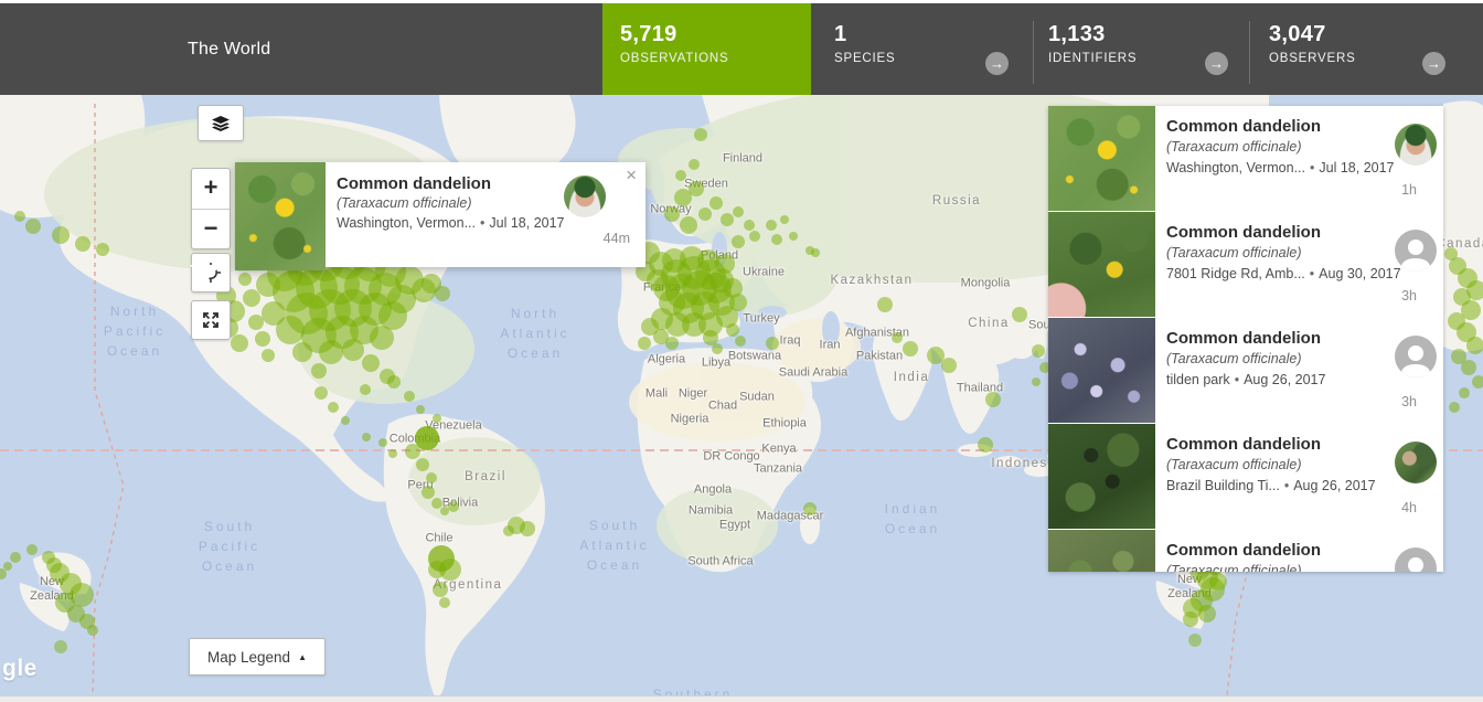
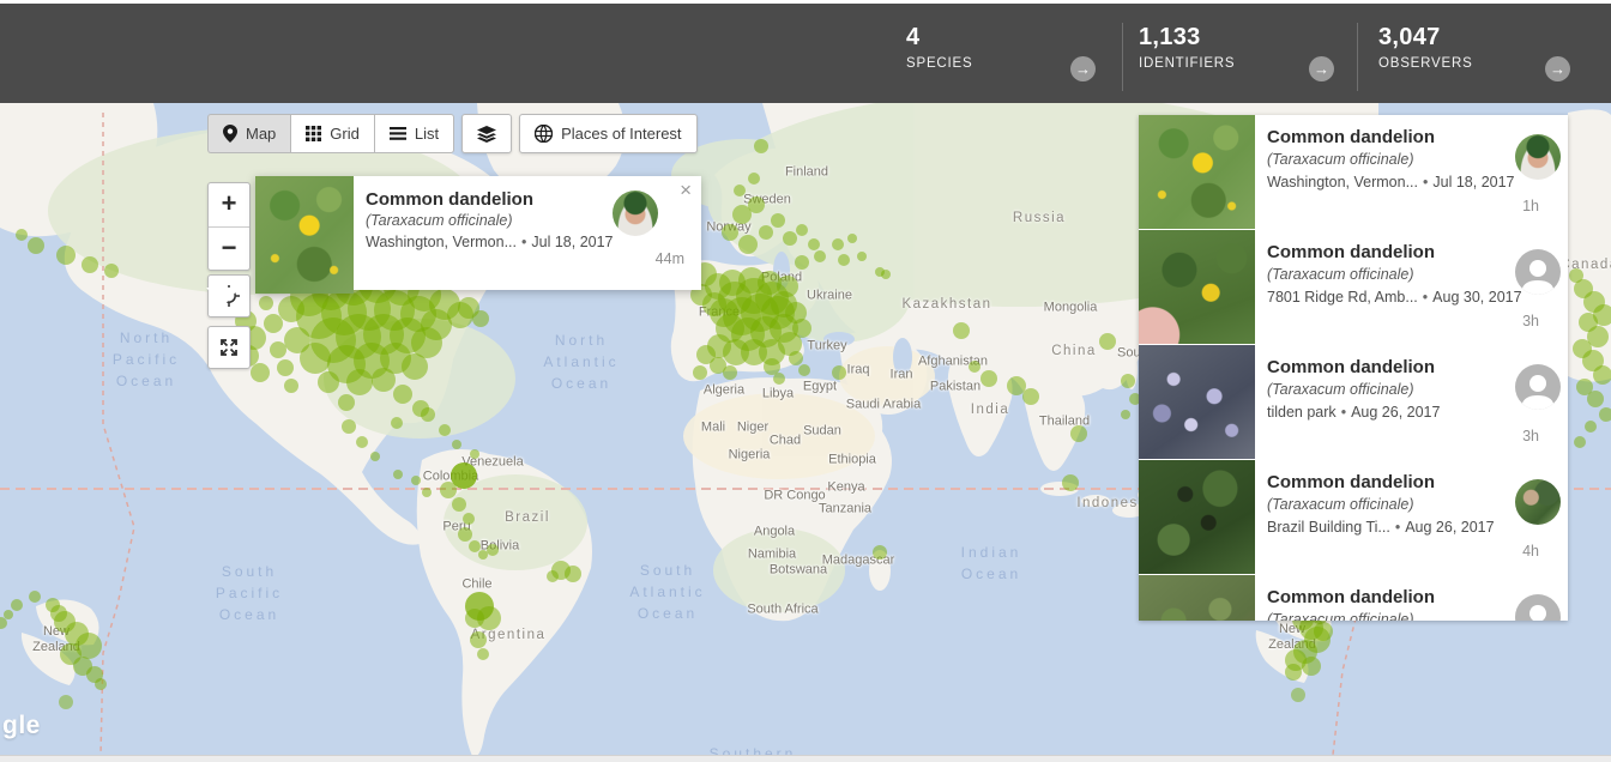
- The World
- 5,719
- OBSERVATIONS
- 1
+ 4
  SPECIES
  →
  1,133
  IDENTIFIERS
  →
  3,047
  OBSERVERS
  →
  Finland
  Sweden
  Norway
  Russia
  Poland
  Ukraine
  Kazakhstan
  Mongolia
  France
  Turkey
  Iraq
  Iran
  Afghanistan
  Pakistan
  India
  China
  Thailand
  Saudi Arabia
- Botswana
+ Egypt
  Algeria
  Libya
  Mali
  Niger
  Chad
  Sudan
  Nigeria
  Ethiopia
  Kenya
  DR Congo
  Tanzania
  Angola
  Namibia
- Egypt
+ Botswana
  Madagascar
  South Africa
  Venezuela
  Colombia
  Brazil
  Peru
  Bolivia
  Chile
  Argentina
  Indones
  New
  Zealand
  New
  Zealand
  North
  Pacific
  Ocean
  North
  Atlantic
  Ocean
  South
  Pacific
  Ocean
  South
  Atlantic
  Ocean
  Indian
  Ocean
  Southern
+ Map
+ Grid
+ List
+ Places of Interest
  +
  −
  Common dandelion
  (Taraxacum officinale)
  Washington, Vermon... • Jul 18, 2017
  44m
  ×
- Map Legend
- ▲
  gle
  Common dandelion
  (Taraxacum officinale)
  Washington, Vermon... • Jul 18, 2017
  1h
  Common dandelion
  (Taraxacum officinale)
  7801 Ridge Rd, Amb... • Aug 30, 2017
  3h
  Common dandelion
  (Taraxacum officinale)
  tilden park • Aug 26, 2017
  3h
  Common dandelion
  (Taraxacum officinale)
  Brazil Building Ti... • Aug 26, 2017
  4h
  Common dandelion
  (Taraxacum officinale)
